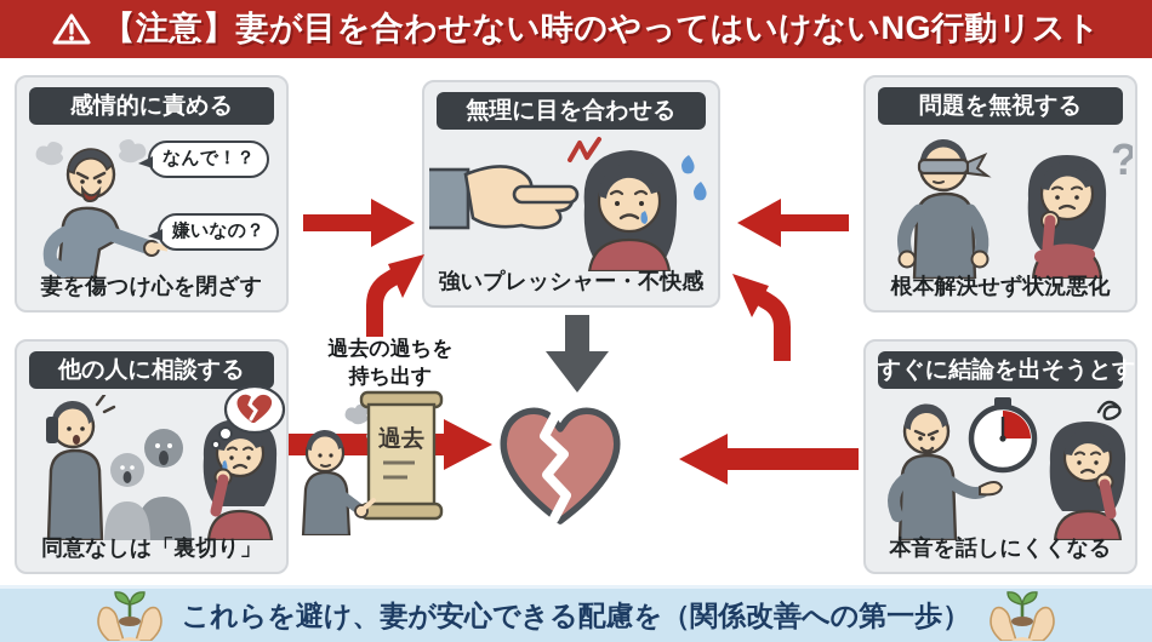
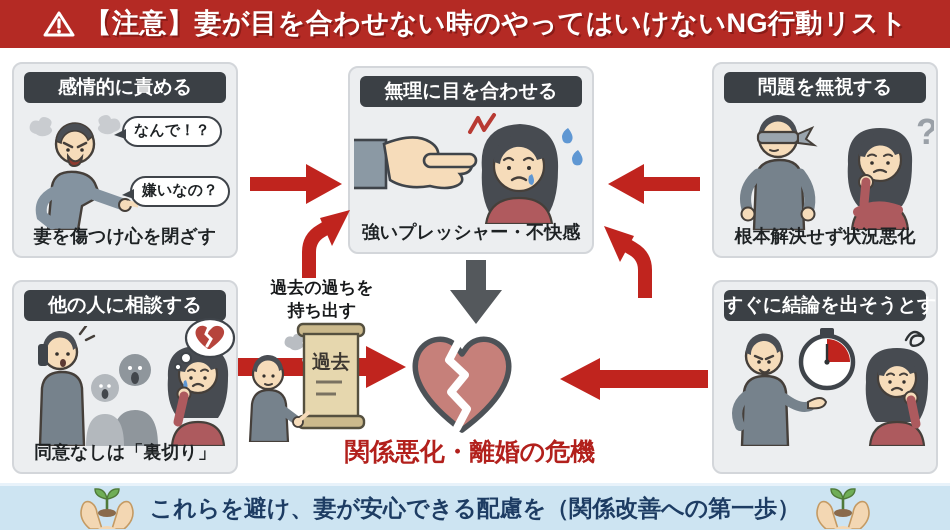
  【注意】妻が目を合わせない時のやってはいけないNG行動リスト
  感情的に責める
  なんで！？
  嫌いなの？
  妻を傷つけ心を閉ざす
  無理に目を合わせる
  強いプレッシャー・不快感
  問題を無視する
  ?
  根本解決せず状況悪化
  他の人に相談する
  同意なしは「裏切り」
  すぐに結論を出そうとする
- 本音を話しにくくなる
  過去の過ちを
  持ち出す
  過去
+ 関係悪化・離婚の危機
  これらを避け、妻が安心できる配慮を（関係改善への第一歩）
